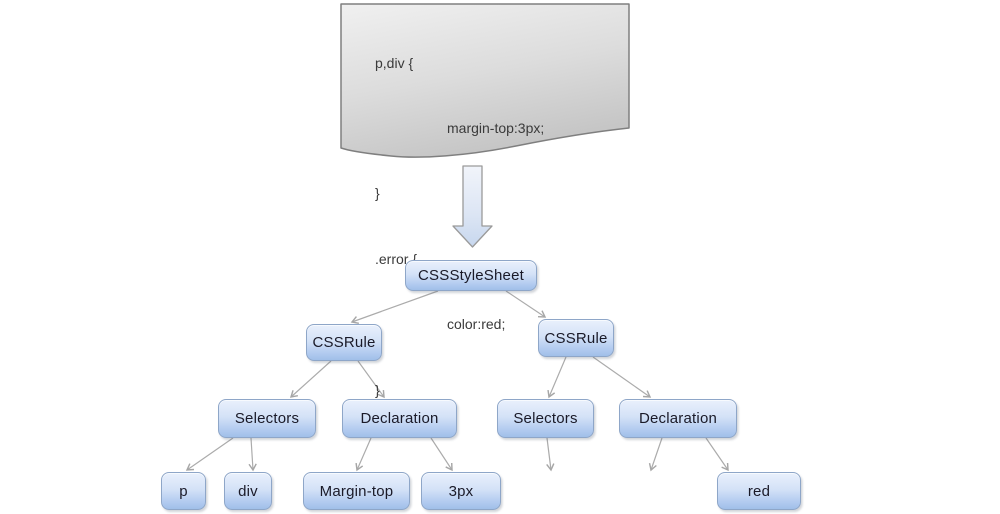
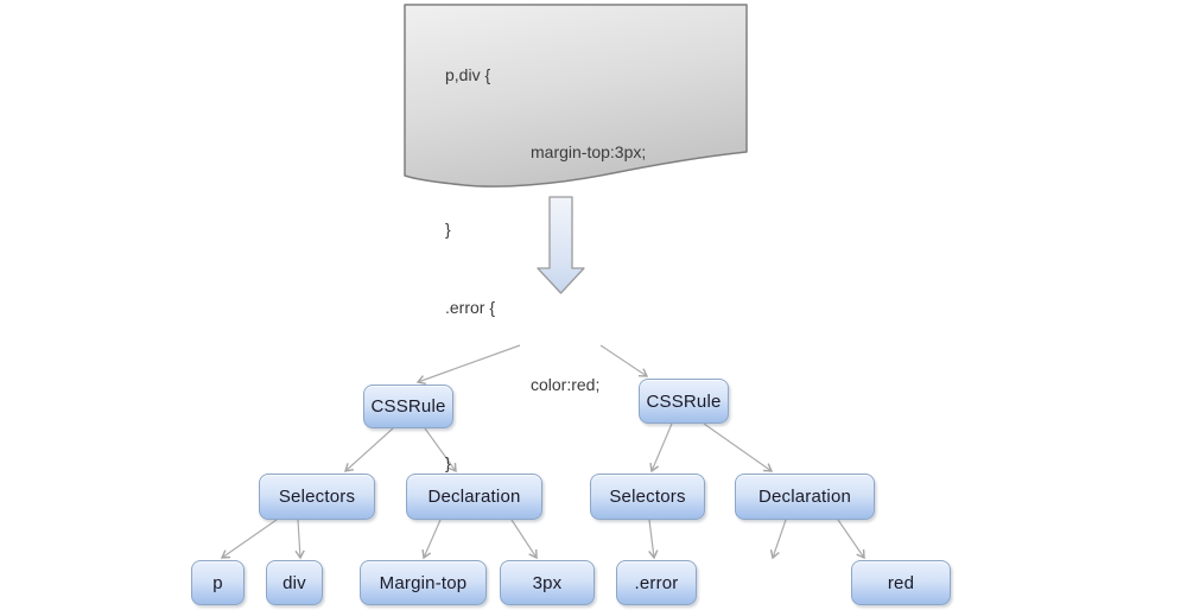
  p,div {
  margin-top:3px;
  }
  .error {
  color:red;
  }
- CSSStyleSheet
  CSSRule
  CSSRule
  Selectors
  Declaration
  Selectors
  Declaration
  p
  div
  Margin-top
  3px
+ .error
  red
